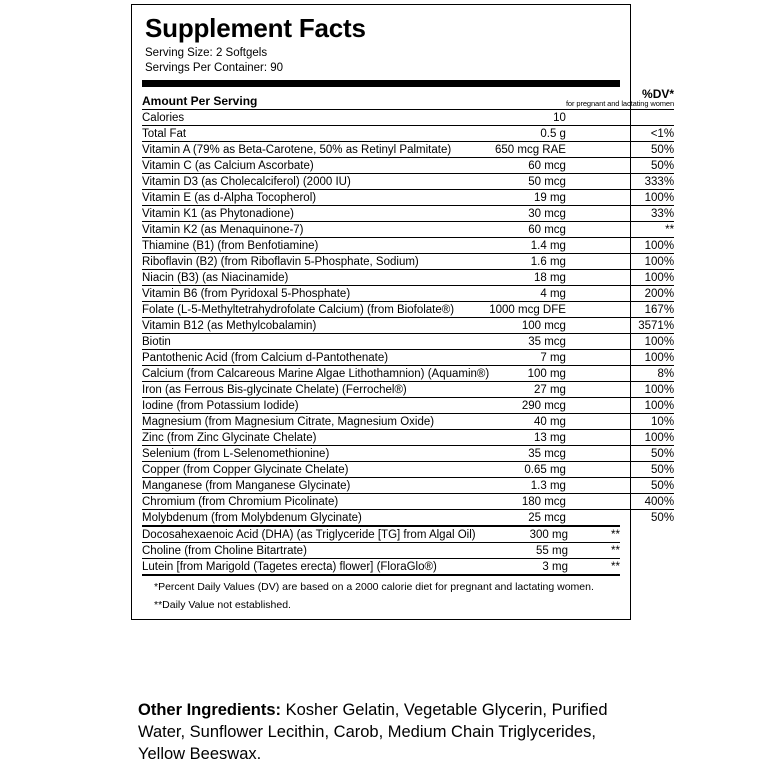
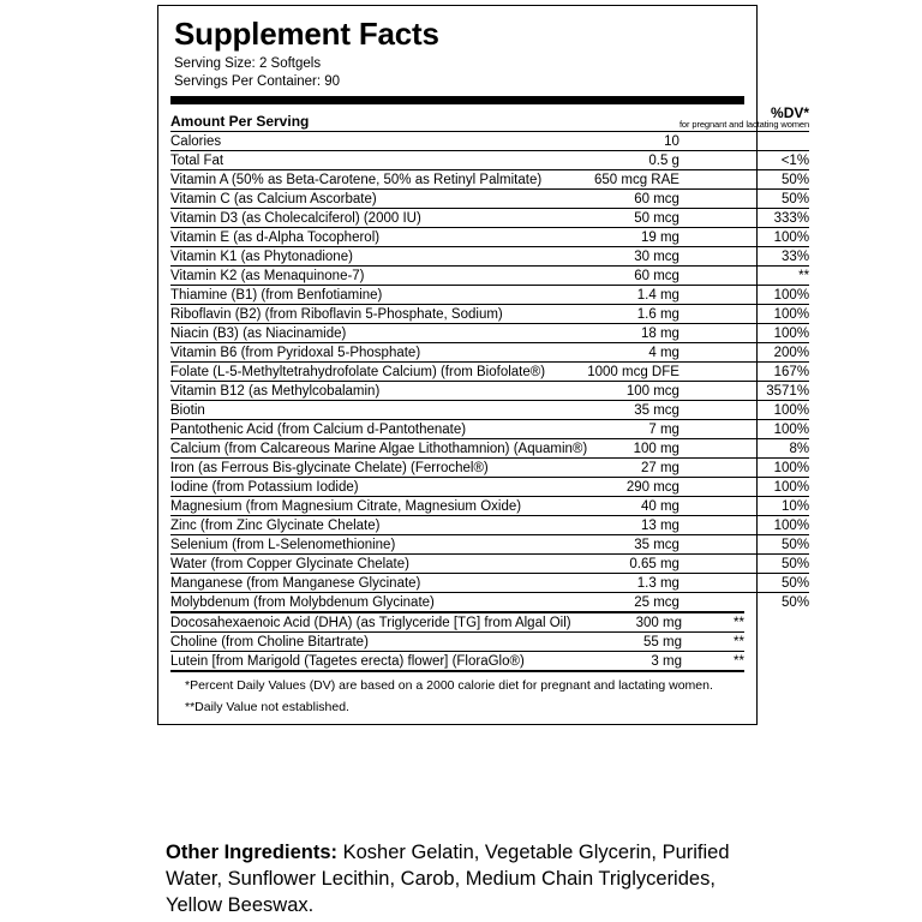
  Supplement Facts
  Serving Size: 2 Softgels
  Servings Per Container: 90
  Amount Per Serving		%DV* for pregnant and lactating women
  Calories	10
  Total Fat	0.5 g	<1%
- Vitamin A (79% as Beta-Carotene, 50% as Retinyl Palmitate)	650 mcg RAE	50%
+ Vitamin A (50% as Beta-Carotene, 50% as Retinyl Palmitate)	650 mcg RAE	50%
  Vitamin C (as Calcium Ascorbate)	60 mcg	50%
  Vitamin D3 (as Cholecalciferol) (2000 IU)	50 mcg	333%
  Vitamin E (as d-Alpha Tocopherol)	19 mg	100%
  Vitamin K1 (as Phytonadione)	30 mcg	33%
  Vitamin K2 (as Menaquinone-7)	60 mcg	**
  Thiamine (B1) (from Benfotiamine)	1.4 mg	100%
  Riboflavin (B2) (from Riboflavin 5-Phosphate, Sodium)	1.6 mg	100%
  Niacin (B3) (as Niacinamide)	18 mg	100%
  Vitamin B6 (from Pyridoxal 5-Phosphate)	4 mg	200%
  Folate (L-5-Methyltetrahydrofolate Calcium) (from Biofolate®)	1000 mcg DFE	167%
  Vitamin B12 (as Methylcobalamin)	100 mcg	3571%
  Biotin	35 mcg	100%
  Pantothenic Acid (from Calcium d-Pantothenate)	7 mg	100%
  Calcium (from Calcareous Marine Algae Lithothamnion) (Aquamin®)	100 mg	8%
  Iron (as Ferrous Bis-glycinate Chelate) (Ferrochel®)	27 mg	100%
  Iodine (from Potassium Iodide)	290 mcg	100%
  Magnesium (from Magnesium Citrate, Magnesium Oxide)	40 mg	10%
  Zinc (from Zinc Glycinate Chelate)	13 mg	100%
  Selenium (from L-Selenomethionine)	35 mcg	50%
- Copper (from Copper Glycinate Chelate)	0.65 mg	50%
+ Water (from Copper Glycinate Chelate)	0.65 mg	50%
  Manganese (from Manganese Glycinate)	1.3 mg	50%
- Chromium (from Chromium Picolinate)	180 mcg	400%
  Molybdenum (from Molybdenum Glycinate)	25 mcg	50%
  Docosahexaenoic Acid (DHA) (as Triglyceride [TG] from Algal Oil)	300 mg	**
  Choline (from Choline Bitartrate)	55 mg	**
  Lutein [from Marigold (Tagetes erecta) flower] (FloraGlo®)	3 mg	**
  *Percent Daily Values (DV) are based on a 2000 calorie diet for pregnant and lactating women.
  **Daily Value not established.
  Other Ingredients: Kosher Gelatin, Vegetable Glycerin, Purified Water, Sunflower Lecithin, Carob, Medium Chain Triglycerides, Yellow Beeswax.
